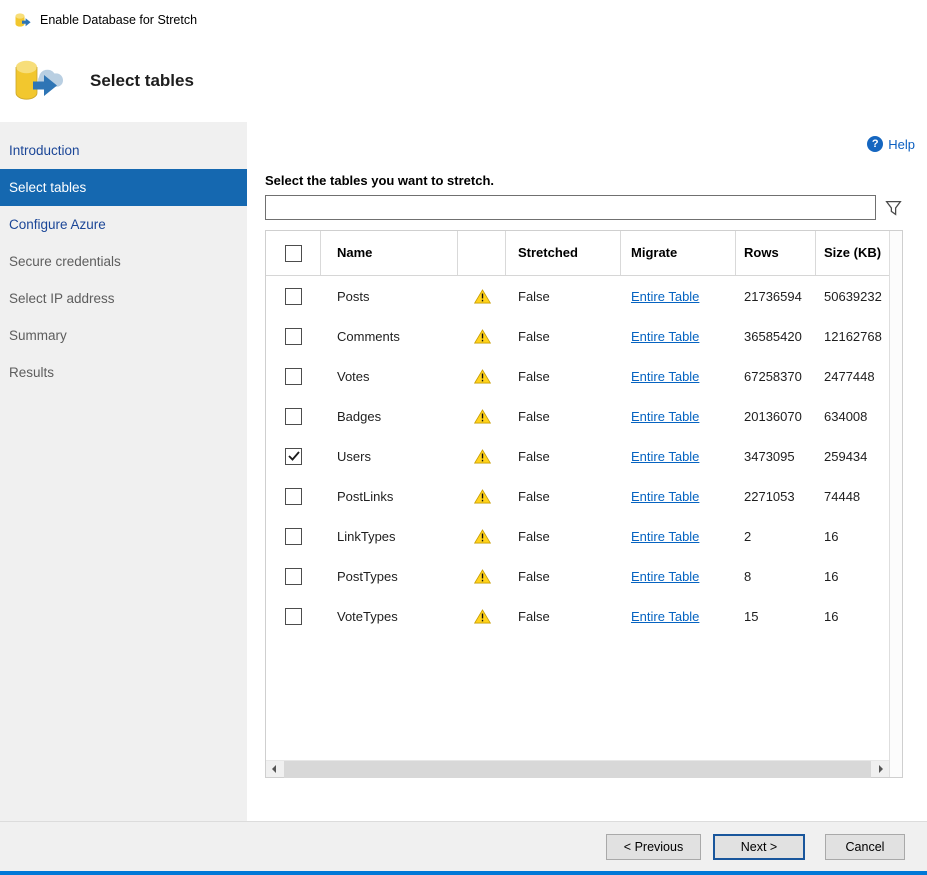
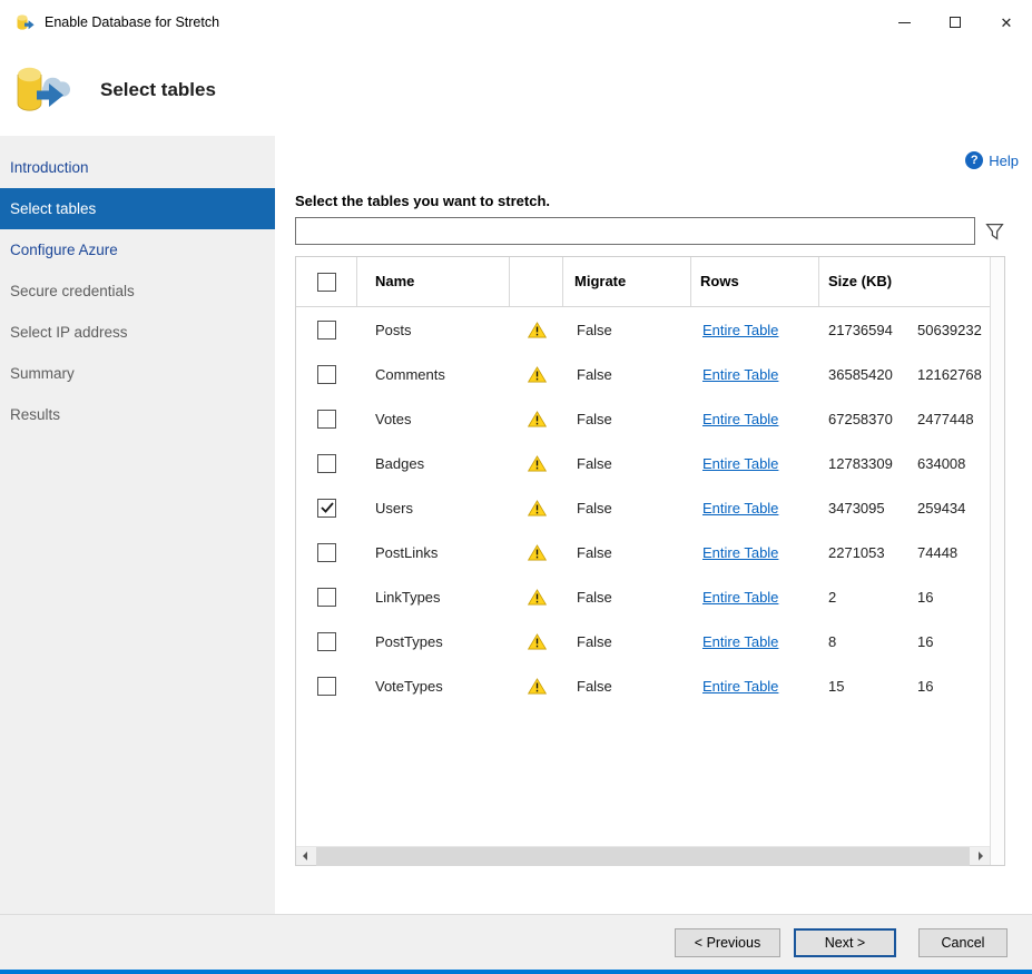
  Enable Database for Stretch
+ ✕
  Select tables
  Introduction
  Select tables
  Configure Azure
  Secure credentials
  Select IP address
  Summary
  Results
  ?
  Help
  Select the tables you want to stretch.
  Name
- Stretched
  Migrate
  Rows
  Size (KB)
  Posts
  False
  Entire Table
  21736594
  50639232
  Comments
  False
  Entire Table
  36585420
  12162768
  Votes
  False
  Entire Table
  67258370
  2477448
  Badges
  False
  Entire Table
- 20136070
+ 12783309
  634008
  Users
  False
  Entire Table
  3473095
  259434
  PostLinks
  False
  Entire Table
  2271053
  74448
  LinkTypes
  False
  Entire Table
  2
  16
  PostTypes
  False
  Entire Table
  8
  16
  VoteTypes
  False
  Entire Table
  15
  16
  < Previous
  Next >
  Cancel
